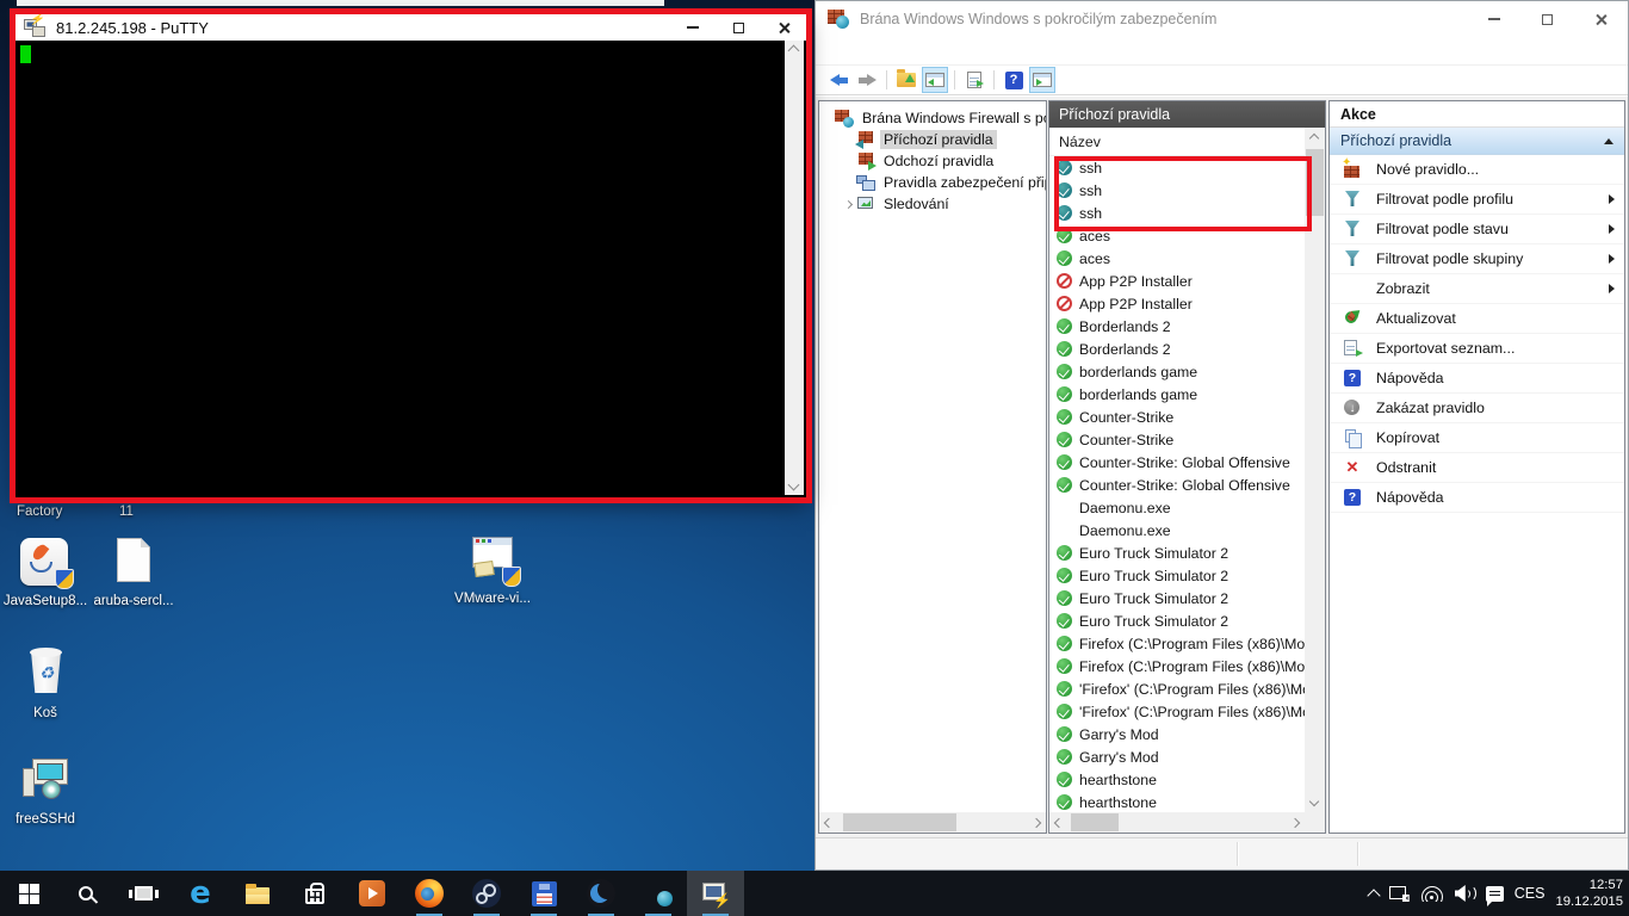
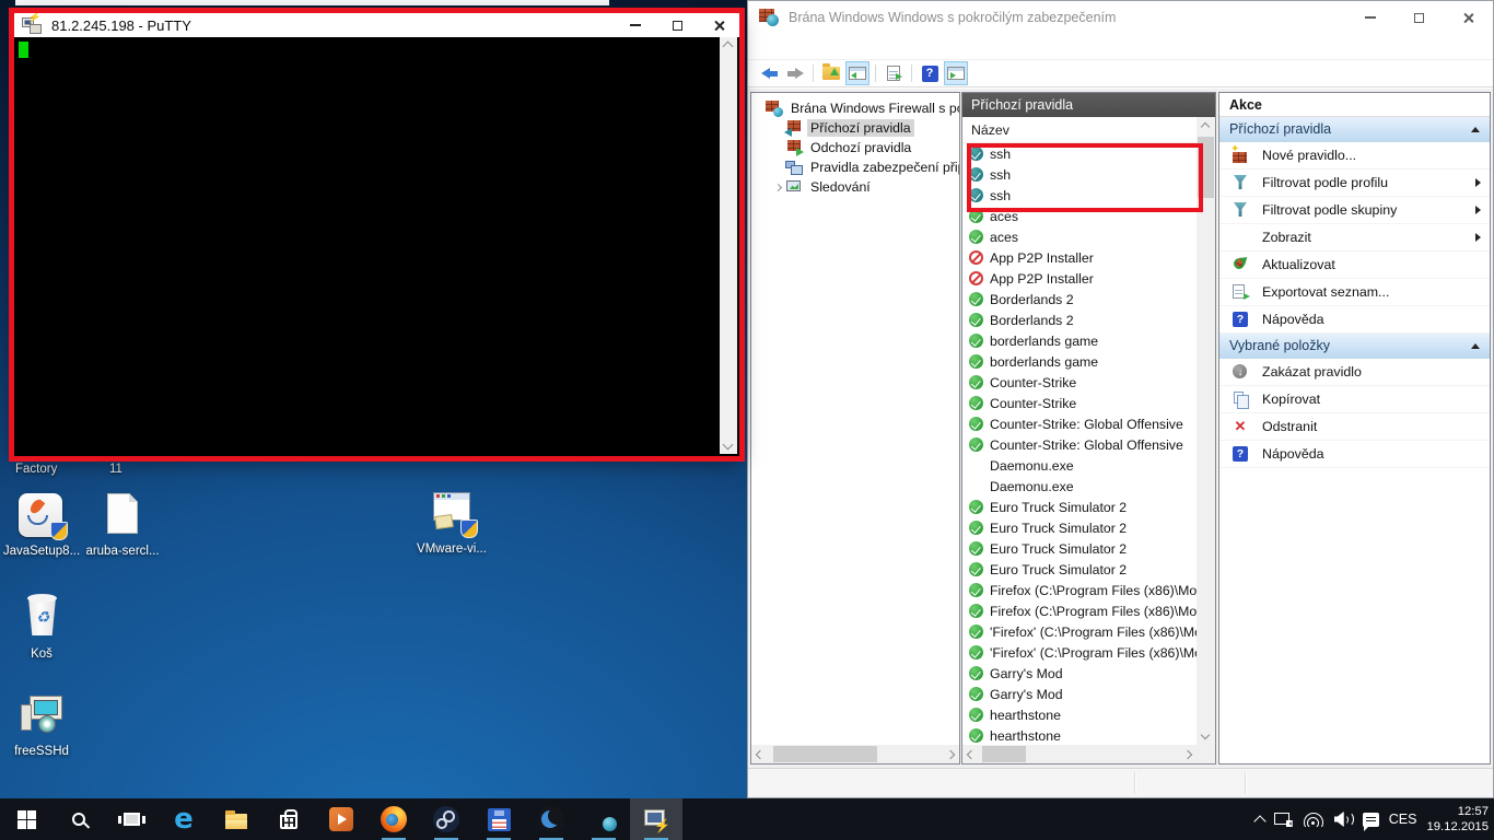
  Factory
  11
  JavaSetup8...
  aruba-sercl...
  VMware-vi...
  Koš
  freeSSHd
  ⚡
  81.2.245.198 - PuTTY
  Brána Windows Windows s pokročilým zabezpečením
  ?
  Brána Windows Firewall s p
  Příchozí pravidla
  Odchozí pravidla
  Pravidla zabezpečení při
  Sledování
  Příchozí pravidla
  Název
  ssh
  ssh
  ssh
  aces
  aces
  App P2P Installer
  App P2P Installer
  Borderlands 2
  Borderlands 2
  borderlands game
  borderlands game
  Counter-Strike
  Counter-Strike
  Counter-Strike: Global Offensive
  Counter-Strike: Global Offensive
  Daemonu.exe
  Daemonu.exe
  Euro Truck Simulator 2
  Euro Truck Simulator 2
  Euro Truck Simulator 2
  Euro Truck Simulator 2
  Firefox (C:\Program Files (x86)\Mo
  Firefox (C:\Program Files (x86)\Mo
  'Firefox' (C:\Program Files (x86)\M
  'Firefox' (C:\Program Files (x86)\M
  Garry's Mod
  Garry's Mod
  hearthstone
  hearthstone
  Akce
  Příchozí pravidla
  Nové pravidlo...
  Filtrovat podle profilu
- Filtrovat podle stavu
  Filtrovat podle skupiny
  Zobrazit
  Aktualizovat
  Exportovat seznam...
  Nápověda
+ Vybrané položky
  Zakázat pravidlo
  Kopírovat
  Odstranit
  Nápověda
  CES
  12:57
  19.12.2015
